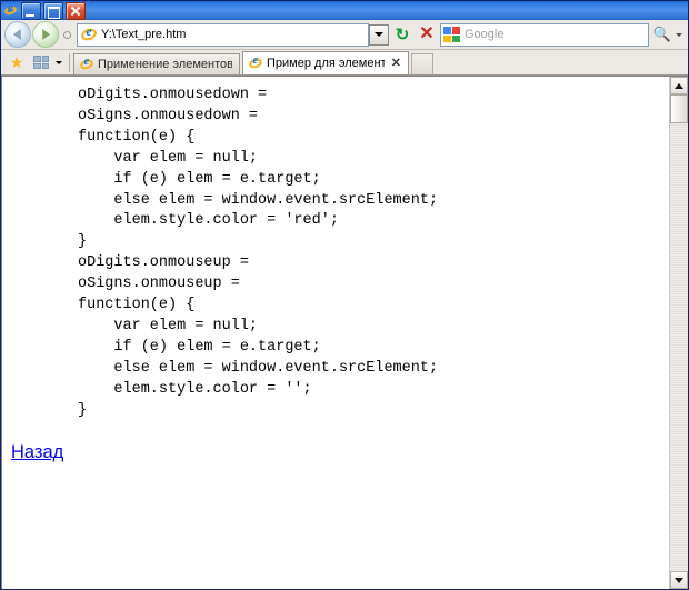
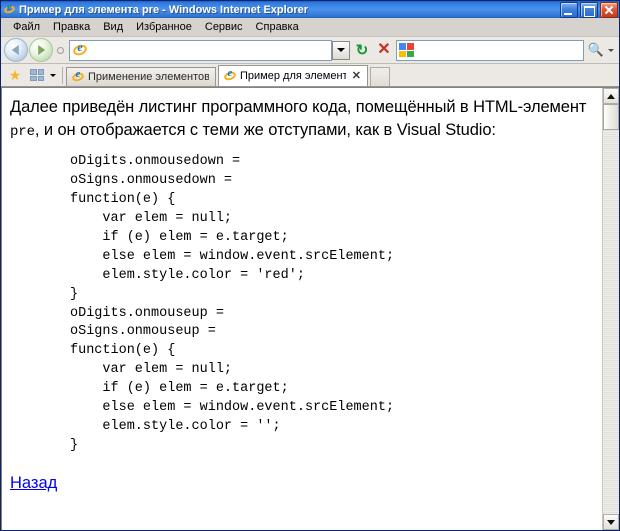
  e
+ Пример для элемента pre - Windows Internet Explorer
+ Файл
+ Правка
+ Вид
+ Избранное
+ Сервис
+ Справка
  e
- Y:\Text_pre.htm
  ↻
  ✕
- Google
  🔍
  ★
  e
  Применение элементов
  e
  Пример для элемент
  ✕
+ Далее приведён листинг программного кода, помещённый в HTML-элемент pre, и он отображается с теми же отступами, как в Visual Studio:
  oDigits.onmousedown =
  oSigns.onmousedown =
  function(e) {
  var elem = null;
  if (e) elem = e.target;
  else elem = window.event.srcElement;
  elem.style.color = 'red';
  }
  oDigits.onmouseup =
  oSigns.onmouseup =
  function(e) {
  var elem = null;
  if (e) elem = e.target;
  else elem = window.event.srcElement;
  elem.style.color = '';
  }
  Назад
